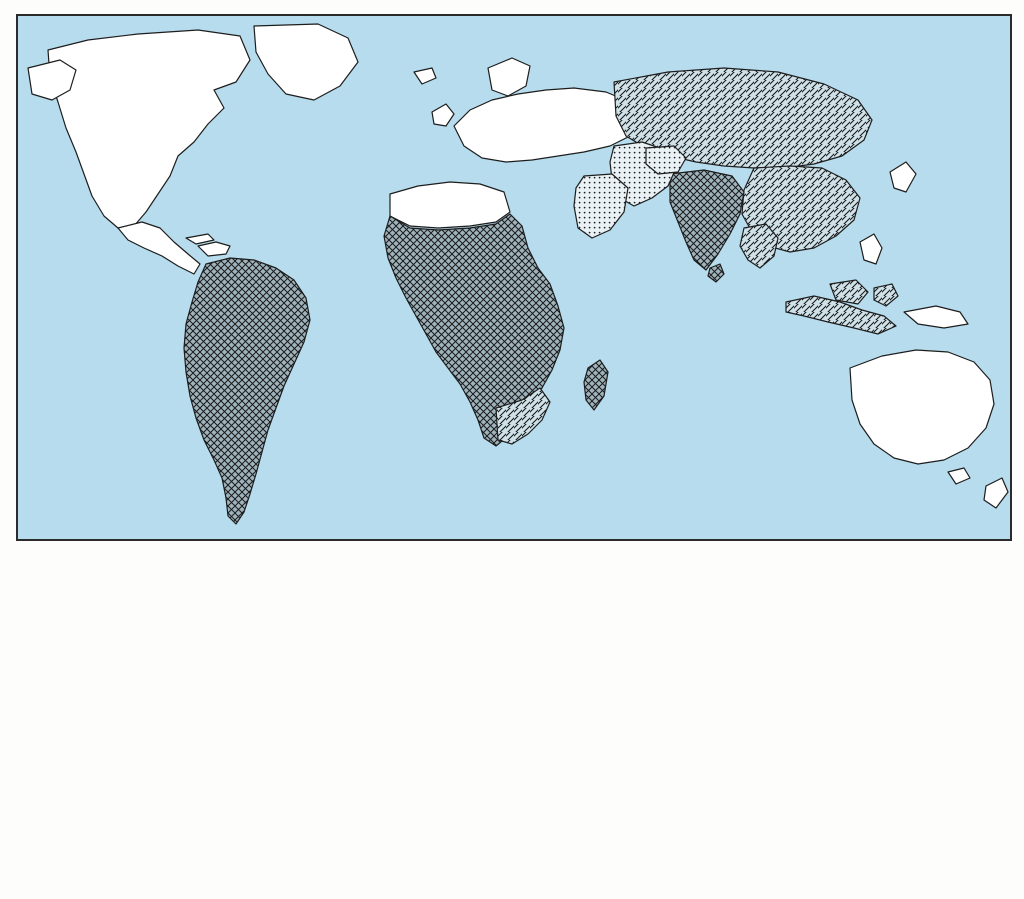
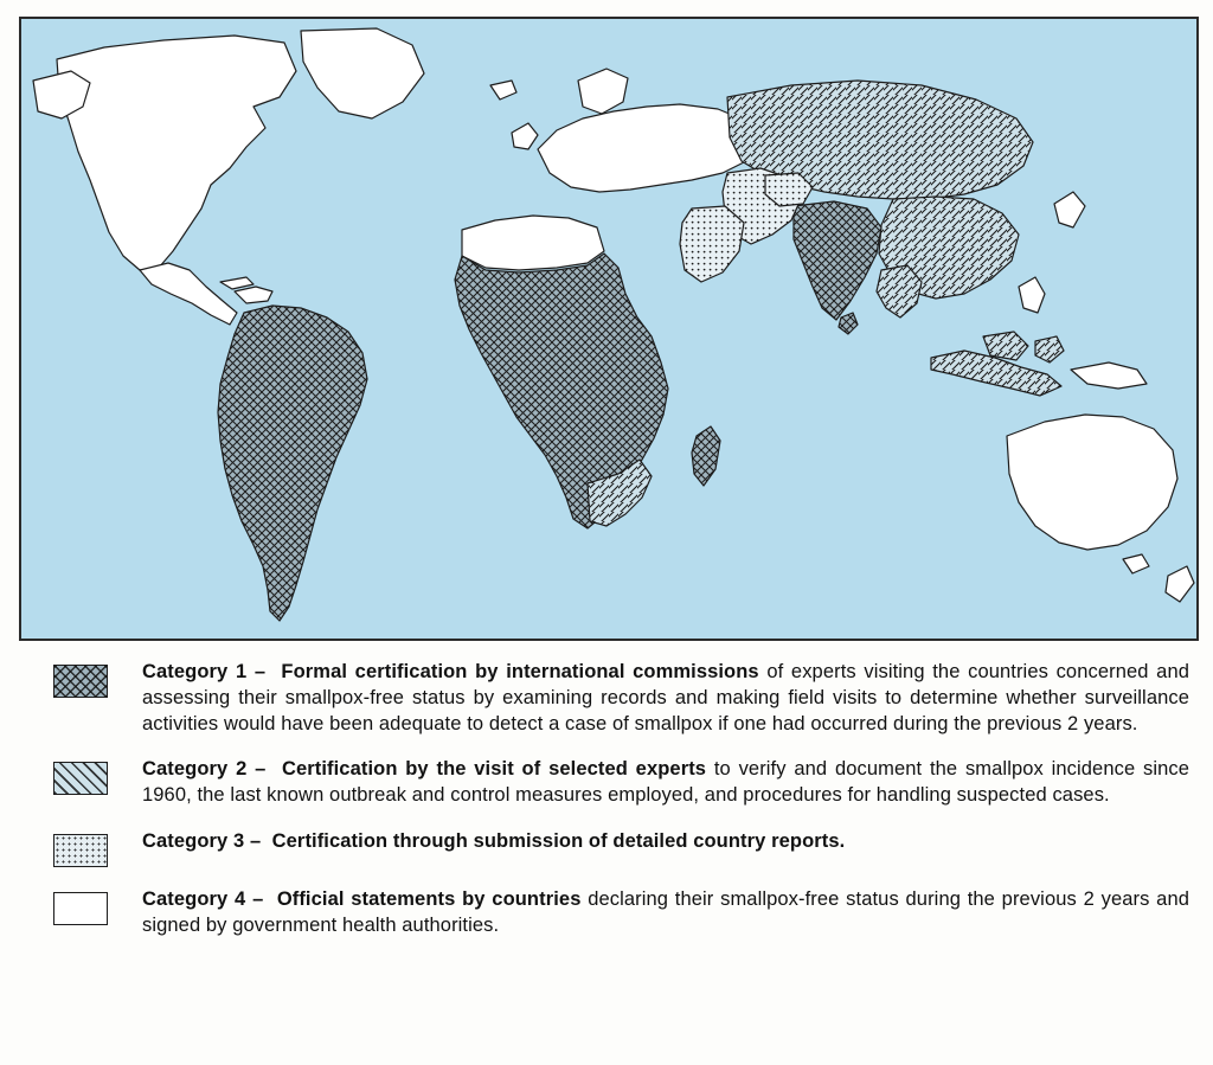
+ Category 1 – Formal certification by international commissions of experts visiting the countries concerned and assessing their smallpox-free status by examining records and making field visits to determine whether surveillance activities would have been adequate to detect a case of smallpox if one had occurred during the previous 2 years.
+ Category 2 – Certification by the visit of selected experts to verify and document the smallpox incidence since 1960, the last known outbreak and control measures employed, and procedures for handling suspected cases.
+ Category 3 – Certification through submission of detailed country reports.
+ Category 4 – Official statements by countries declaring their smallpox-free status during the previous 2 years and signed by government health authorities.
